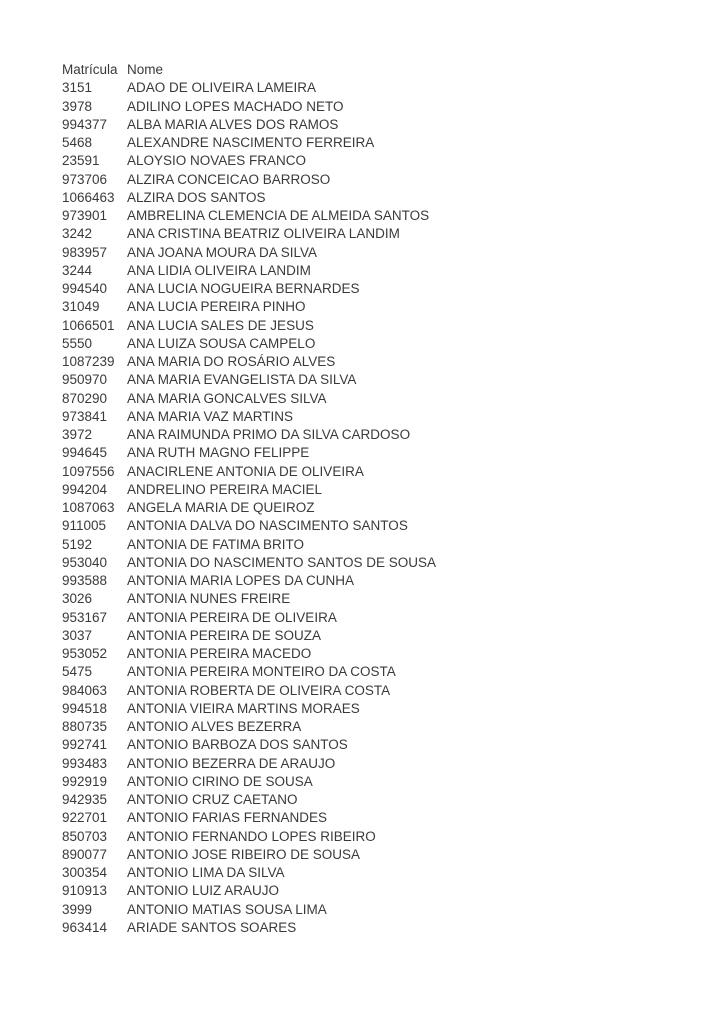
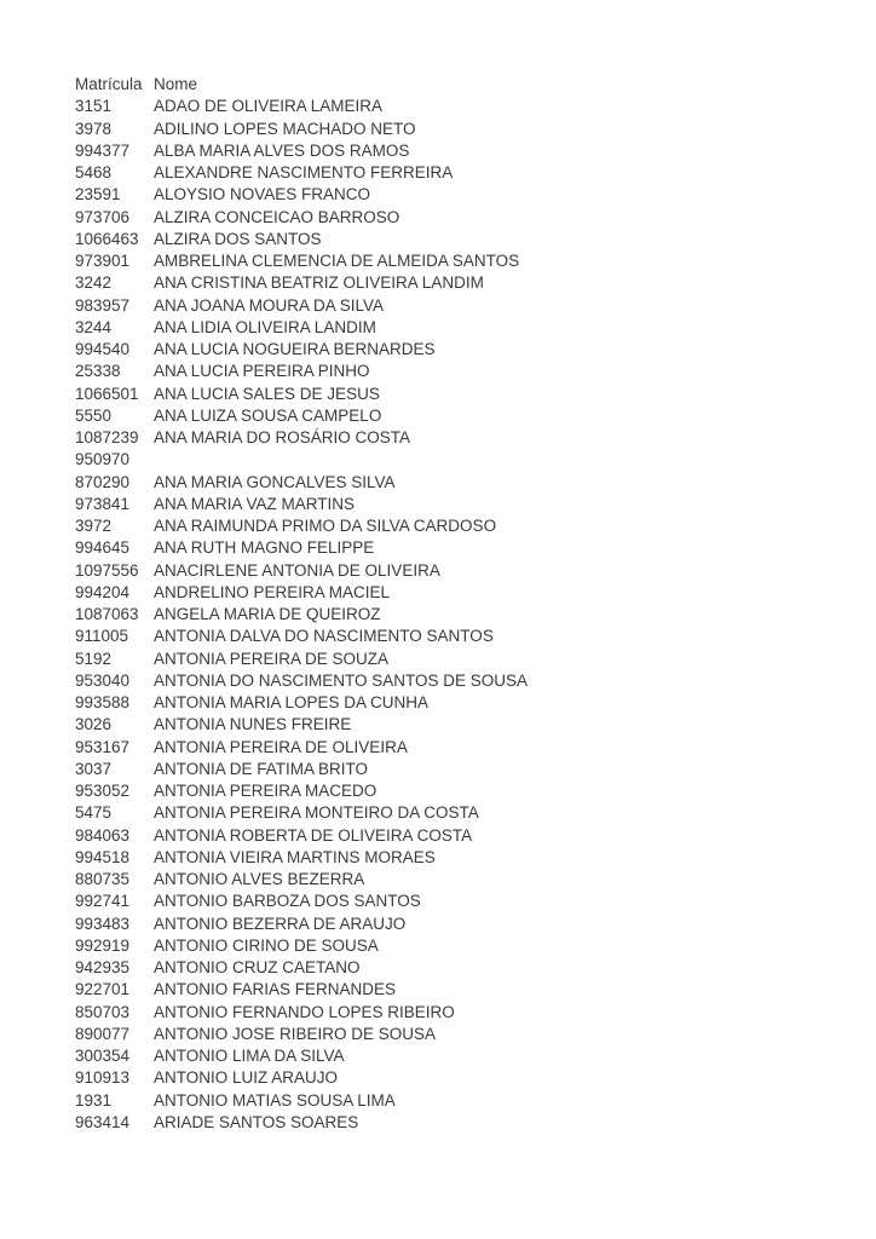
  Matrícula
  Nome
  3151
  ADAO DE OLIVEIRA LAMEIRA
  3978
  ADILINO LOPES MACHADO NETO
  994377
  ALBA MARIA ALVES DOS RAMOS
  5468
  ALEXANDRE NASCIMENTO FERREIRA
  23591
  ALOYSIO NOVAES FRANCO
  973706
  ALZIRA CONCEICAO BARROSO
  1066463
  ALZIRA DOS SANTOS
  973901
  AMBRELINA CLEMENCIA DE ALMEIDA SANTOS
  3242
  ANA CRISTINA BEATRIZ OLIVEIRA LANDIM
  983957
  ANA JOANA MOURA DA SILVA
  3244
  ANA LIDIA OLIVEIRA LANDIM
  994540
  ANA LUCIA NOGUEIRA BERNARDES
- 31049
+ 25338
  ANA LUCIA PEREIRA PINHO
  1066501
  ANA LUCIA SALES DE JESUS
  5550
  ANA LUIZA SOUSA CAMPELO
  1087239
- ANA MARIA DO ROSÁRIO ALVES
+ ANA MARIA DO ROSÁRIO COSTA
  950970
- ANA MARIA EVANGELISTA DA SILVA
  870290
  ANA MARIA GONCALVES SILVA
  973841
  ANA MARIA VAZ MARTINS
  3972
  ANA RAIMUNDA PRIMO DA SILVA CARDOSO
  994645
  ANA RUTH MAGNO FELIPPE
  1097556
  ANACIRLENE ANTONIA DE OLIVEIRA
  994204
  ANDRELINO PEREIRA MACIEL
  1087063
  ANGELA MARIA DE QUEIROZ
  911005
  ANTONIA DALVA DO NASCIMENTO SANTOS
  5192
- ANTONIA DE FATIMA BRITO
+ ANTONIA PEREIRA DE SOUZA
  953040
  ANTONIA DO NASCIMENTO SANTOS DE SOUSA
  993588
  ANTONIA MARIA LOPES DA CUNHA
  3026
  ANTONIA NUNES FREIRE
  953167
  ANTONIA PEREIRA DE OLIVEIRA
  3037
- ANTONIA PEREIRA DE SOUZA
+ ANTONIA DE FATIMA BRITO
  953052
  ANTONIA PEREIRA MACEDO
  5475
  ANTONIA PEREIRA MONTEIRO DA COSTA
  984063
  ANTONIA ROBERTA DE OLIVEIRA COSTA
  994518
  ANTONIA VIEIRA MARTINS MORAES
  880735
  ANTONIO ALVES BEZERRA
  992741
  ANTONIO BARBOZA DOS SANTOS
  993483
  ANTONIO BEZERRA DE ARAUJO
  992919
  ANTONIO CIRINO DE SOUSA
  942935
  ANTONIO CRUZ CAETANO
  922701
  ANTONIO FARIAS FERNANDES
  850703
  ANTONIO FERNANDO LOPES RIBEIRO
  890077
  ANTONIO JOSE RIBEIRO DE SOUSA
  300354
  ANTONIO LIMA DA SILVA
  910913
  ANTONIO LUIZ ARAUJO
- 3999
+ 1931
  ANTONIO MATIAS SOUSA LIMA
  963414
  ARIADE SANTOS SOARES
